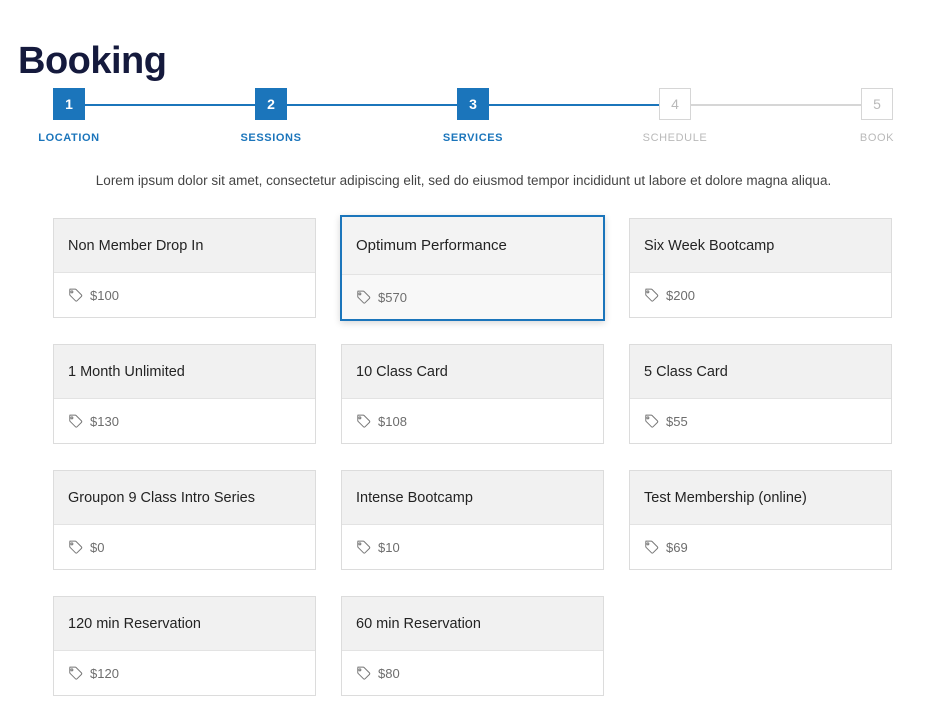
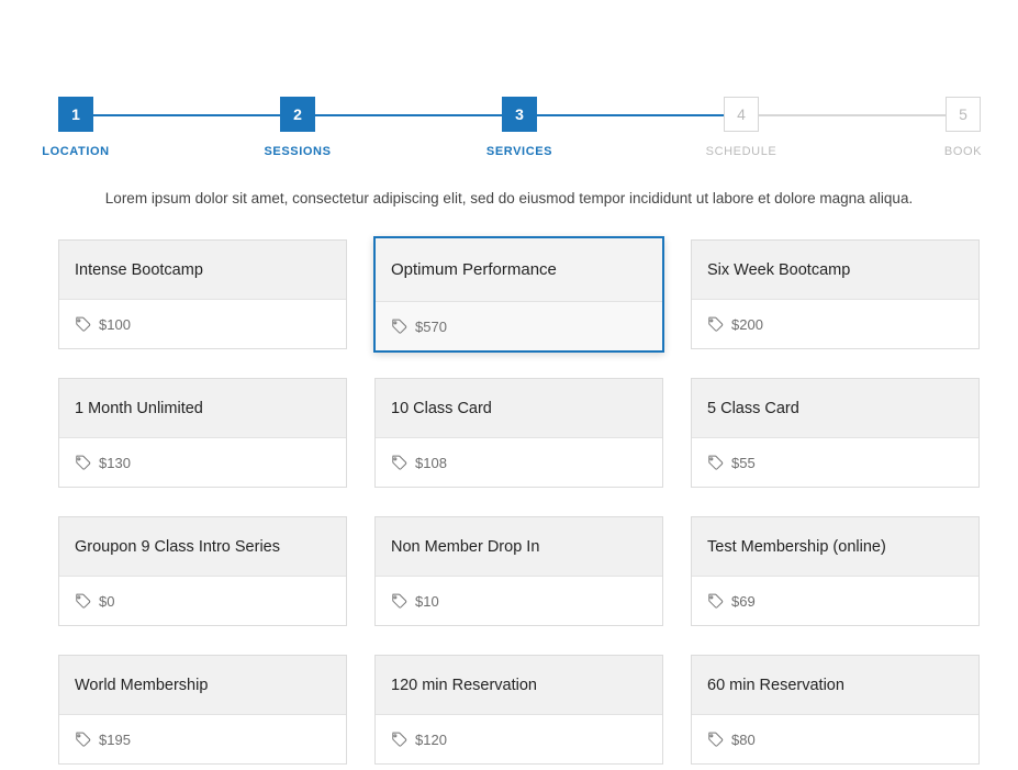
- Booking
  1
  2
  3
  4
  5
  LOCATION
  SESSIONS
  SERVICES
  SCHEDULE
  BOOK
  Lorem ipsum dolor sit amet, consectetur adipiscing elit, sed do eiusmod tempor incididunt ut labore et dolore magna aliqua.
- Non Member Drop In
+ Intense Bootcamp
  $100
  Optimum Performance
  $570
  Six Week Bootcamp
  $200
  1 Month Unlimited
  $130
  10 Class Card
  $108
  5 Class Card
  $55
  Groupon 9 Class Intro Series
  $0
- Intense Bootcamp
+ Non Member Drop In
  $10
  Test Membership (online)
  $69
+ World Membership
+ $195
  120 min Reservation
  $120
  60 min Reservation
  $80
